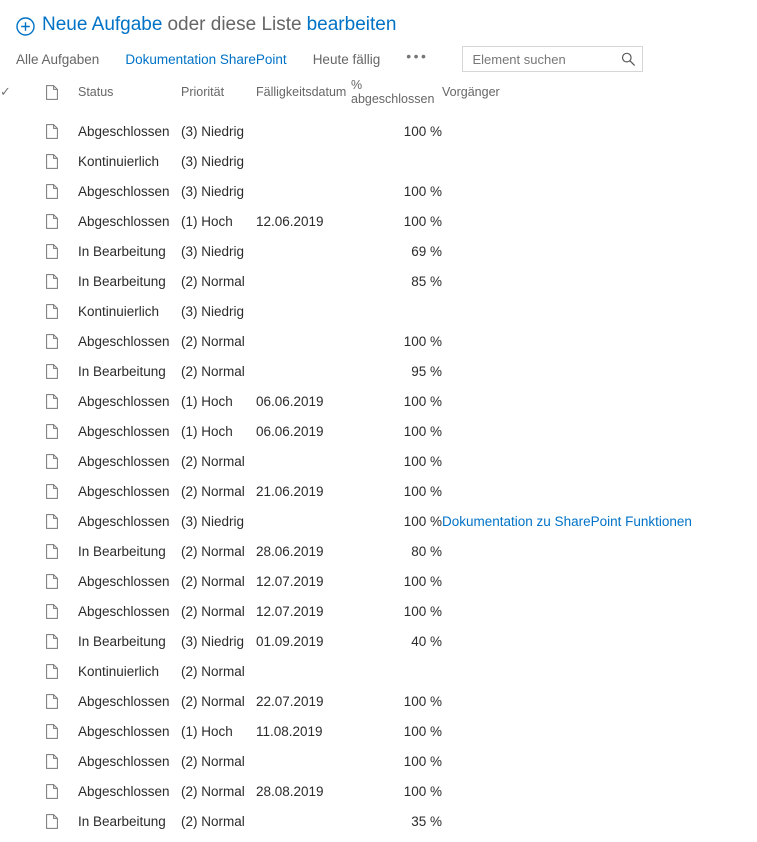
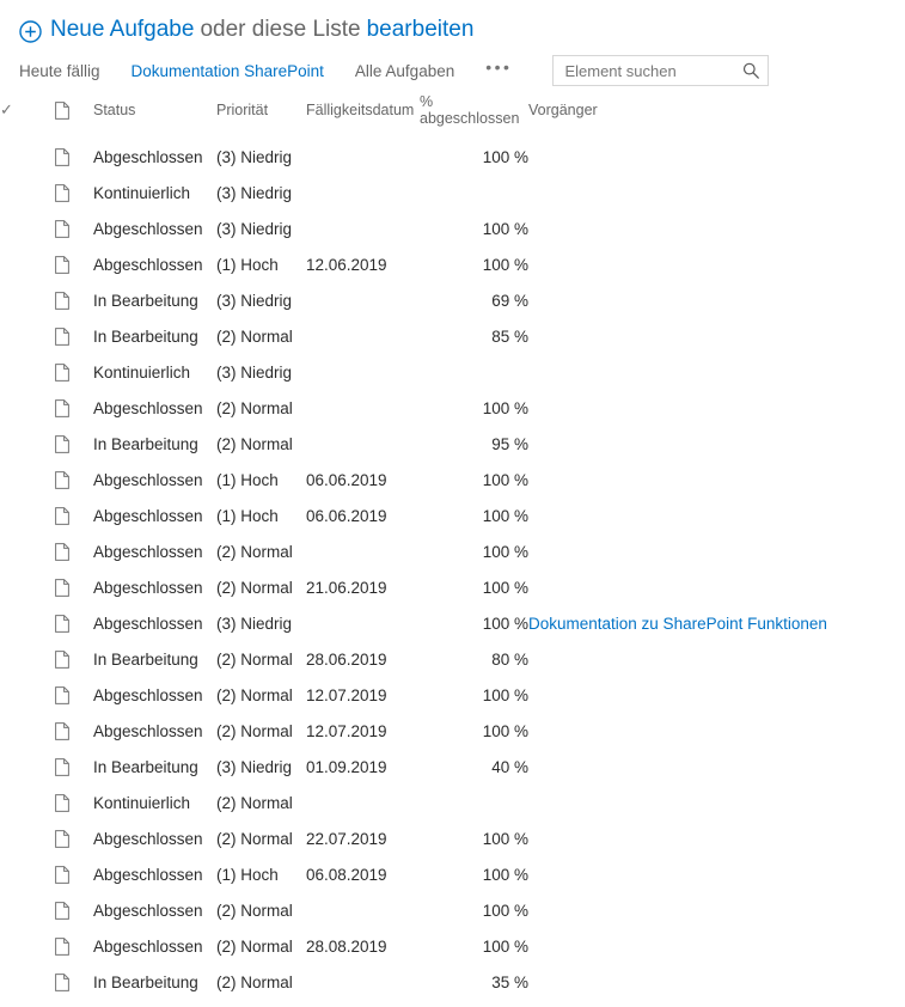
  Neue Aufgabe
  oder diese Liste
  bearbeiten
- Alle Aufgaben
+ Heute fällig
  Dokumentation SharePoint
- Heute fällig
+ Alle Aufgaben
  •••
  Element suchen
  ✓		Status	Priorität	Fälligkeitsdatum	% abgeschlossen	Vorgänger
  		Abgeschlossen	(3) Niedrig		100 %
  		Kontinuierlich	(3) Niedrig
  		Abgeschlossen	(3) Niedrig		100 %
  		Abgeschlossen	(1) Hoch	12.06.2019	100 %
  		In Bearbeitung	(3) Niedrig		69 %
  		In Bearbeitung	(2) Normal		85 %
  		Kontinuierlich	(3) Niedrig
  		Abgeschlossen	(2) Normal		100 %
  		In Bearbeitung	(2) Normal		95 %
  		Abgeschlossen	(1) Hoch	06.06.2019	100 %
  		Abgeschlossen	(1) Hoch	06.06.2019	100 %
  		Abgeschlossen	(2) Normal		100 %
  		Abgeschlossen	(2) Normal	21.06.2019	100 %
  		Abgeschlossen	(3) Niedrig		100 %	Dokumentation zu SharePoint Funktionen
  		In Bearbeitung	(2) Normal	28.06.2019	80 %
  		Abgeschlossen	(2) Normal	12.07.2019	100 %
  		Abgeschlossen	(2) Normal	12.07.2019	100 %
  		In Bearbeitung	(3) Niedrig	01.09.2019	40 %
  		Kontinuierlich	(2) Normal
  		Abgeschlossen	(2) Normal	22.07.2019	100 %
- 		Abgeschlossen	(1) Hoch	11.08.2019	100 %
+ 		Abgeschlossen	(1) Hoch	06.08.2019	100 %
  		Abgeschlossen	(2) Normal		100 %
  		Abgeschlossen	(2) Normal	28.08.2019	100 %
  		In Bearbeitung	(2) Normal		35 %
